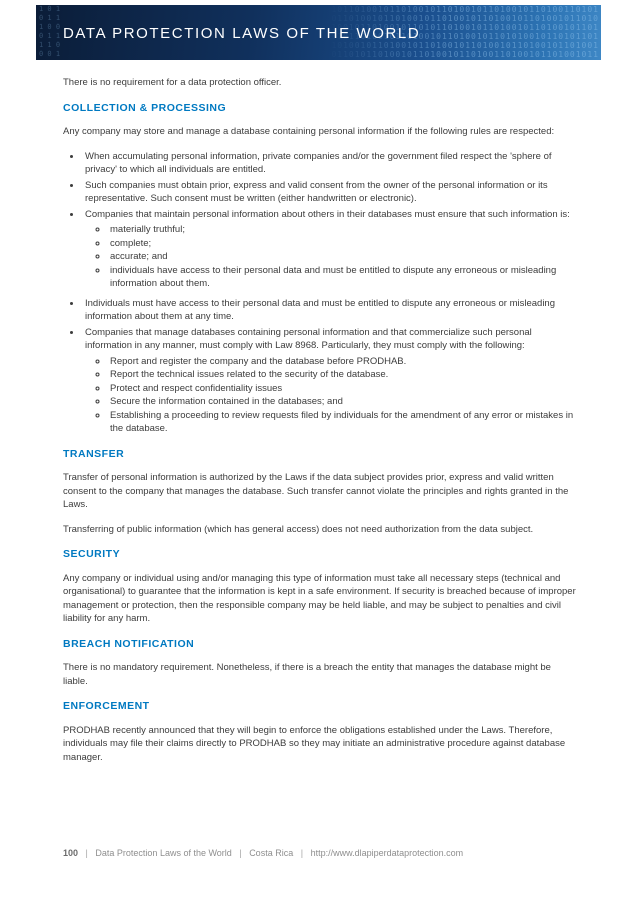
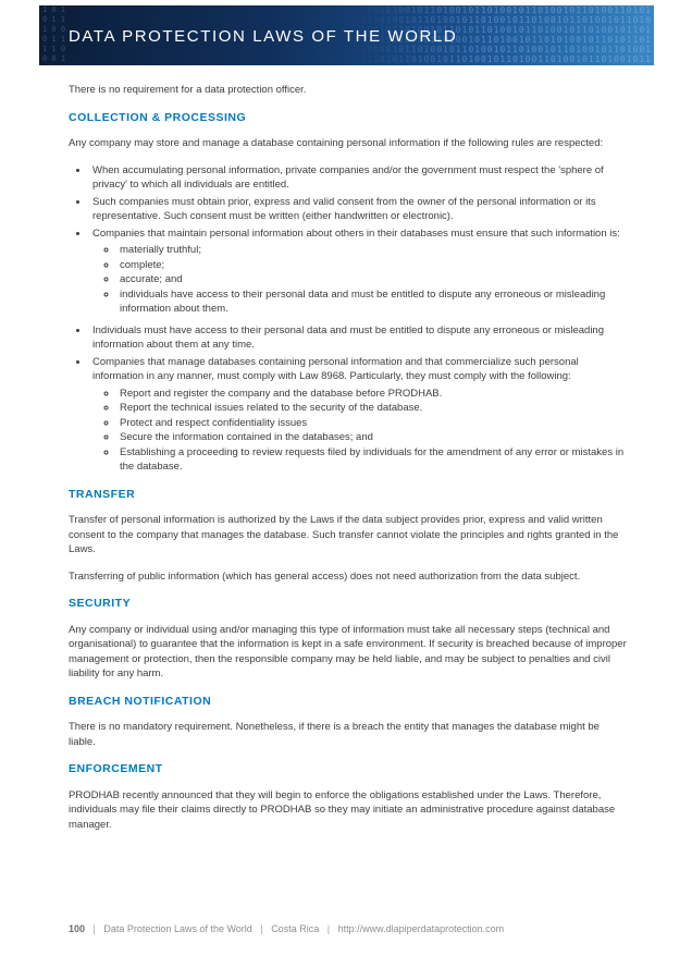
  1 0 1
  0 1 1
  1 0 0
  0 1 1
  1 1 0
  0 0 1
  1011010010110100101101001011010010110100110101
  0110100101101001011010010110100101101001011010
  1001011010010110101101001011010010110100101101
  0101101001011010010110100101101010010110101101
  1010010110100101101001011010010110100101101001
  0110101101001011010010110100110100101101001011
  DATA PROTECTION LAWS OF THE WORLD
  There is no requirement for a data protection officer.
  COLLECTION & PROCESSING
  Any company may store and manage a database containing personal information if the following rules are respected:
- When accumulating personal information, private companies and/or the government filed respect the 'sphere of privacy' to which all individuals are entitled.
+ When accumulating personal information, private companies and/or the government must respect the 'sphere of privacy' to which all individuals are entitled.
  Such companies must obtain prior, express and valid consent from the owner of the personal information or its representative. Such consent must be written (either handwritten or electronic).
  Companies that maintain personal information about others in their databases must ensure that such information is:
  materially truthful;
  complete;
  accurate; and
  individuals have access to their personal data and must be entitled to dispute any erroneous or misleading information about them.
  Individuals must have access to their personal data and must be entitled to dispute any erroneous or misleading information about them at any time.
  Companies that manage databases containing personal information and that commercialize such personal information in any manner, must comply with Law 8968. Particularly, they must comply with the following:
  Report and register the company and the database before PRODHAB.
  Report the technical issues related to the security of the database.
  Protect and respect confidentiality issues
  Secure the information contained in the databases; and
  Establishing a proceeding to review requests filed by individuals for the amendment of any error or mistakes in the database.
  TRANSFER
  Transfer of personal information is authorized by the Laws if the data subject provides prior, express and valid written consent to the company that manages the database. Such transfer cannot violate the principles and rights granted in the Laws.
  Transferring of public information (which has general access) does not need authorization from the data subject.
  SECURITY
  Any company or individual using and/or managing this type of information must take all necessary steps (technical and organisational) to guarantee that the information is kept in a safe environment. If security is breached because of improper management or protection, then the responsible company may be held liable, and may be subject to penalties and civil liability for any harm.
  BREACH NOTIFICATION
  There is no mandatory requirement. Nonetheless, if there is a breach the entity that manages the database might be liable.
  ENFORCEMENT
  PRODHAB recently announced that they will begin to enforce the obligations established under the Laws. Therefore, individuals may file their claims directly to PRODHAB so they may initiate an administrative procedure against database manager.
  100 | Data Protection Laws of the World | Costa Rica | http://www.dlapiperdataprotection.com
